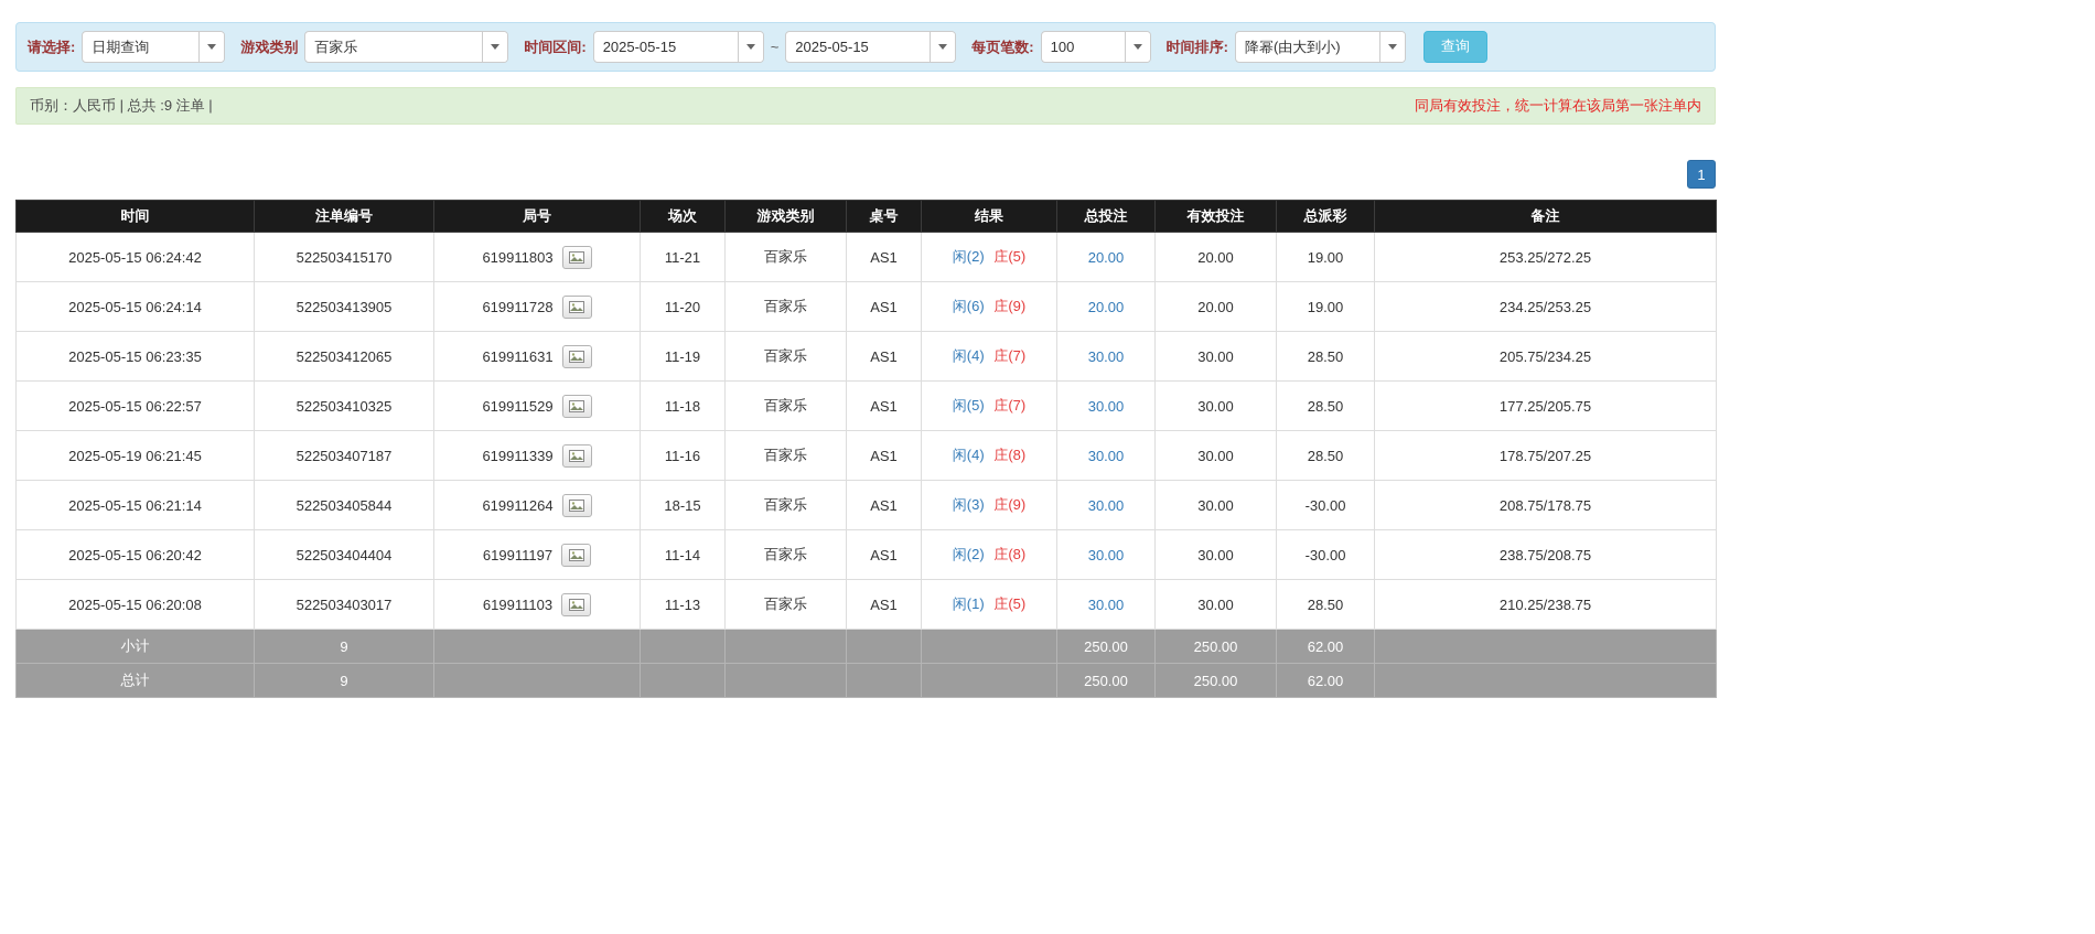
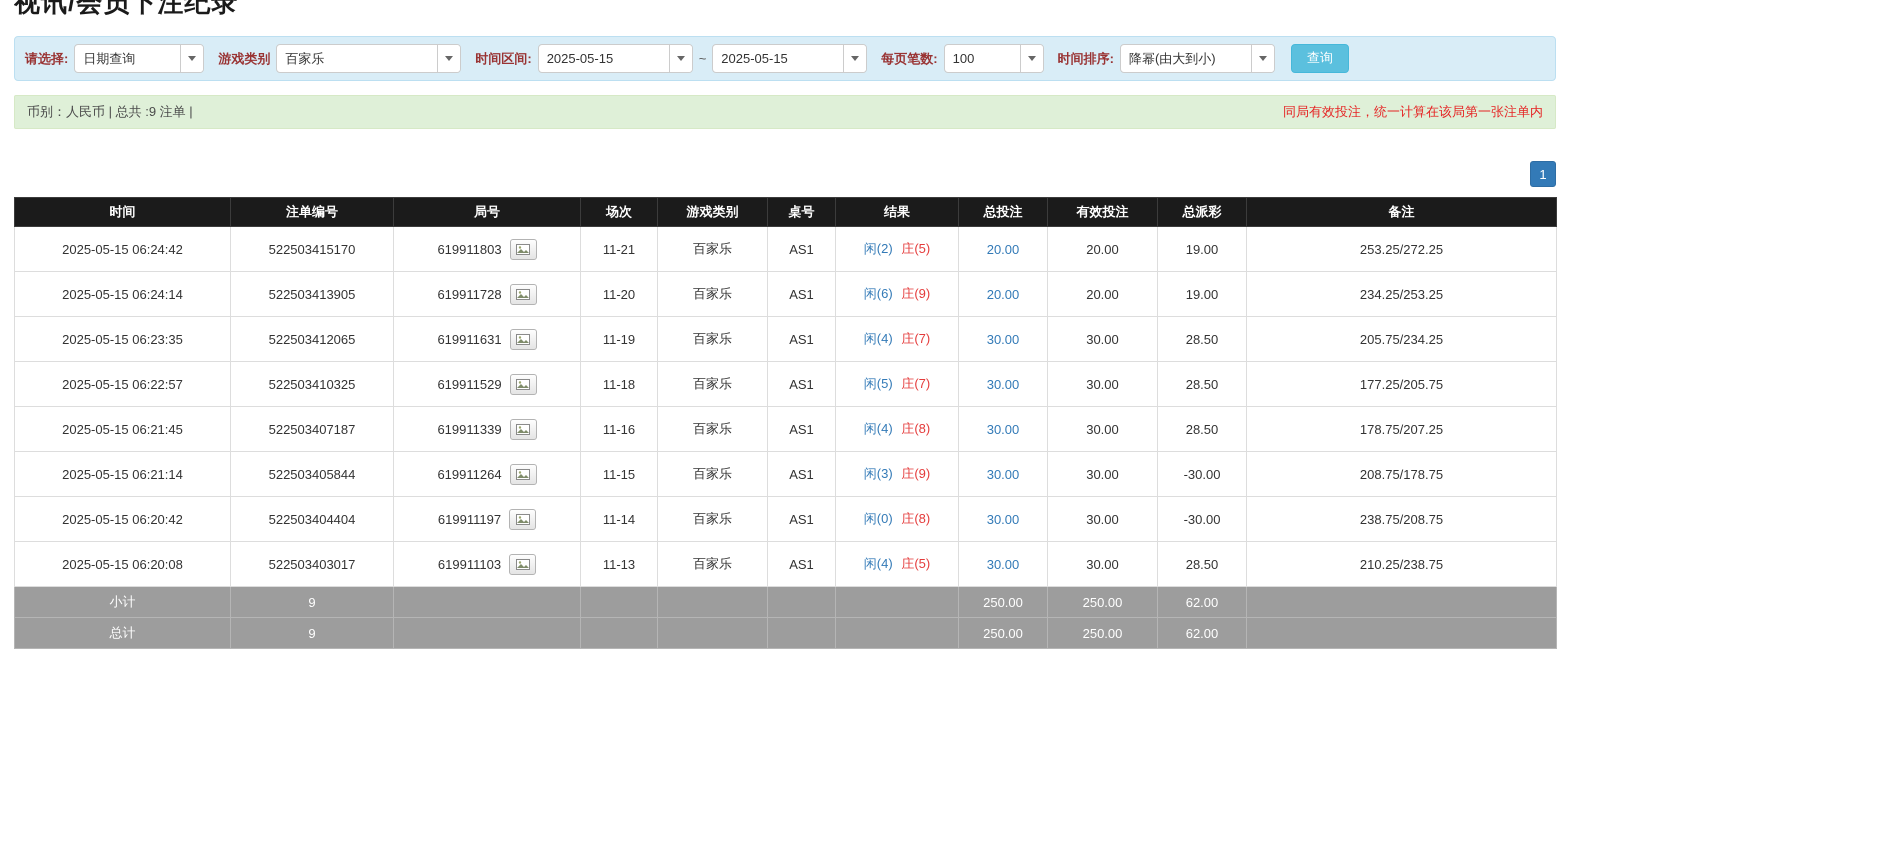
+ 视讯/会员下注纪录
  请选择:
  日期查询
  游戏类别
  百家乐
  时间区间:
  2025-05-15
  ~
  2025-05-15
  每页笔数:
  100
  时间排序:
  降幂(由大到小)
  查询
  币别：人民币 | 总共 :9 注单 |
  同局有效投注，统一计算在该局第一张注单内
  1
  时间	注单编号	局号	场次	游戏类别	桌号	结果	总投注	有效投注	总派彩	备注
  2025-05-15 06:24:42	522503415170	619911803	11-21	百家乐	AS1	闲(2) 庄(5)	20.00	20.00	19.00	253.25/272.25
  2025-05-15 06:24:14	522503413905	619911728	11-20	百家乐	AS1	闲(6) 庄(9)	20.00	20.00	19.00	234.25/253.25
  2025-05-15 06:23:35	522503412065	619911631	11-19	百家乐	AS1	闲(4) 庄(7)	30.00	30.00	28.50	205.75/234.25
  2025-05-15 06:22:57	522503410325	619911529	11-18	百家乐	AS1	闲(5) 庄(7)	30.00	30.00	28.50	177.25/205.75
- 2025-05-19 06:21:45	522503407187	619911339	11-16	百家乐	AS1	闲(4) 庄(8)	30.00	30.00	28.50	178.75/207.25
+ 2025-05-15 06:21:45	522503407187	619911339	11-16	百家乐	AS1	闲(4) 庄(8)	30.00	30.00	28.50	178.75/207.25
- 2025-05-15 06:21:14	522503405844	619911264	18-15	百家乐	AS1	闲(3) 庄(9)	30.00	30.00	-30.00	208.75/178.75
+ 2025-05-15 06:21:14	522503405844	619911264	11-15	百家乐	AS1	闲(3) 庄(9)	30.00	30.00	-30.00	208.75/178.75
- 2025-05-15 06:20:42	522503404404	619911197	11-14	百家乐	AS1	闲(2) 庄(8)	30.00	30.00	-30.00	238.75/208.75
+ 2025-05-15 06:20:42	522503404404	619911197	11-14	百家乐	AS1	闲(0) 庄(8)	30.00	30.00	-30.00	238.75/208.75
- 2025-05-15 06:20:08	522503403017	619911103	11-13	百家乐	AS1	闲(1) 庄(5)	30.00	30.00	28.50	210.25/238.75
+ 2025-05-15 06:20:08	522503403017	619911103	11-13	百家乐	AS1	闲(4) 庄(5)	30.00	30.00	28.50	210.25/238.75
  小计	9						250.00	250.00	62.00
  总计	9						250.00	250.00	62.00
